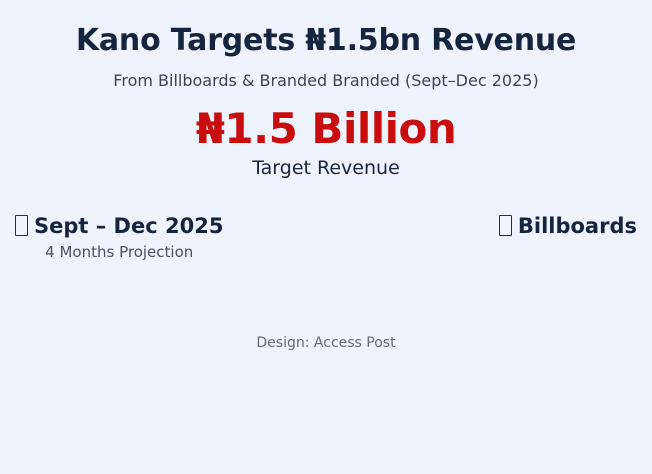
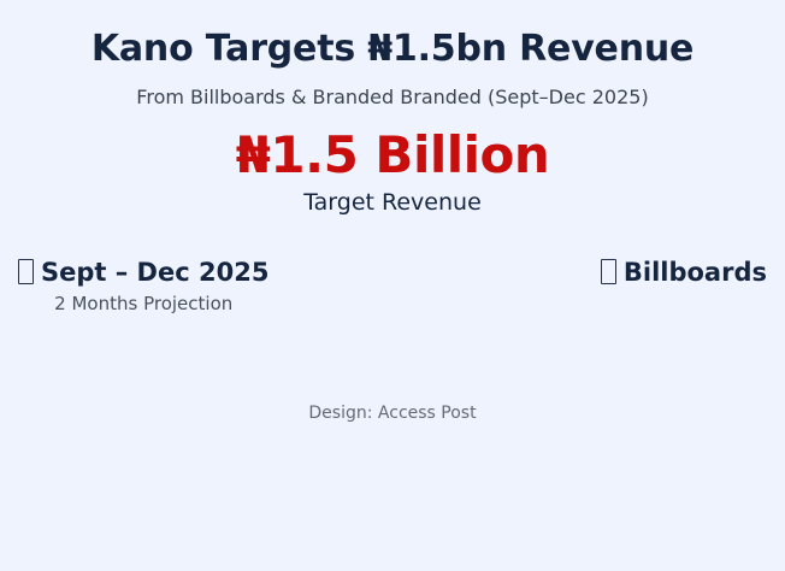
  Kano Targets ₦1.5bn Revenue
  From Billboards & Branded Branded (Sept–Dec 2025)
  ₦1.5 Billion
  Target Revenue
  Sept – Dec 2025
- 4 Months Projection
+ 2 Months Projection
  Billboards
  Design: Access Post
